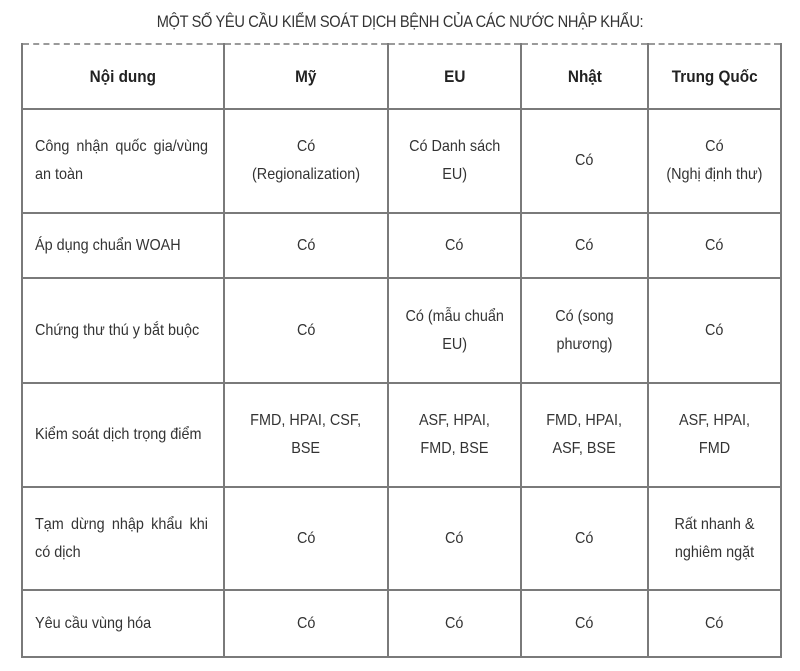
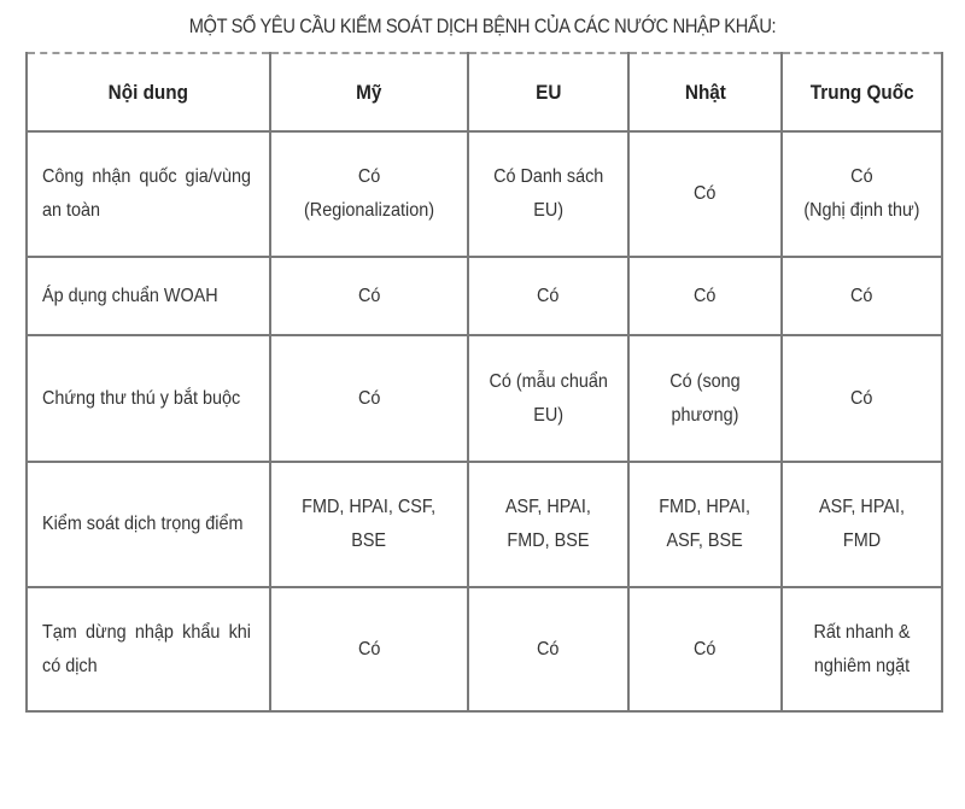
  MỘT SỐ YÊU CẦU KIỂM SOÁT DỊCH BỆNH CỦA CÁC NƯỚC NHẬP KHẨU:
  Nội dung	Mỹ	EU	Nhật	Trung Quốc
  Công nhận quốc gia/vùng an toàn	Có (Regionalization)	Có Danh sách EU)	Có	Có (Nghị định thư)
  Áp dụng chuẩn WOAH	Có	Có	Có	Có
  Chứng thư thú y bắt buộc	Có	Có (mẫu chuẩn EU)	Có (song phương)	Có
  Kiểm soát dịch trọng điểm	FMD, HPAI, CSF, BSE	ASF, HPAI, FMD, BSE	FMD, HPAI, ASF, BSE	ASF, HPAI, FMD
  Tạm dừng nhập khẩu khi có dịch	Có	Có	Có	Rất nhanh & nghiêm ngặt
- Yêu cầu vùng hóa	Có	Có	Có	Có
